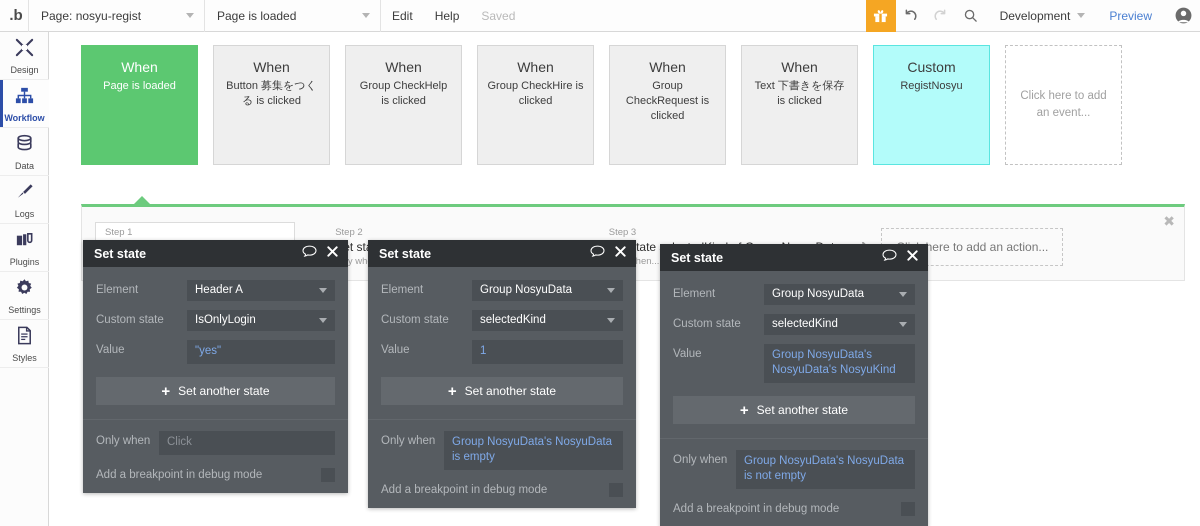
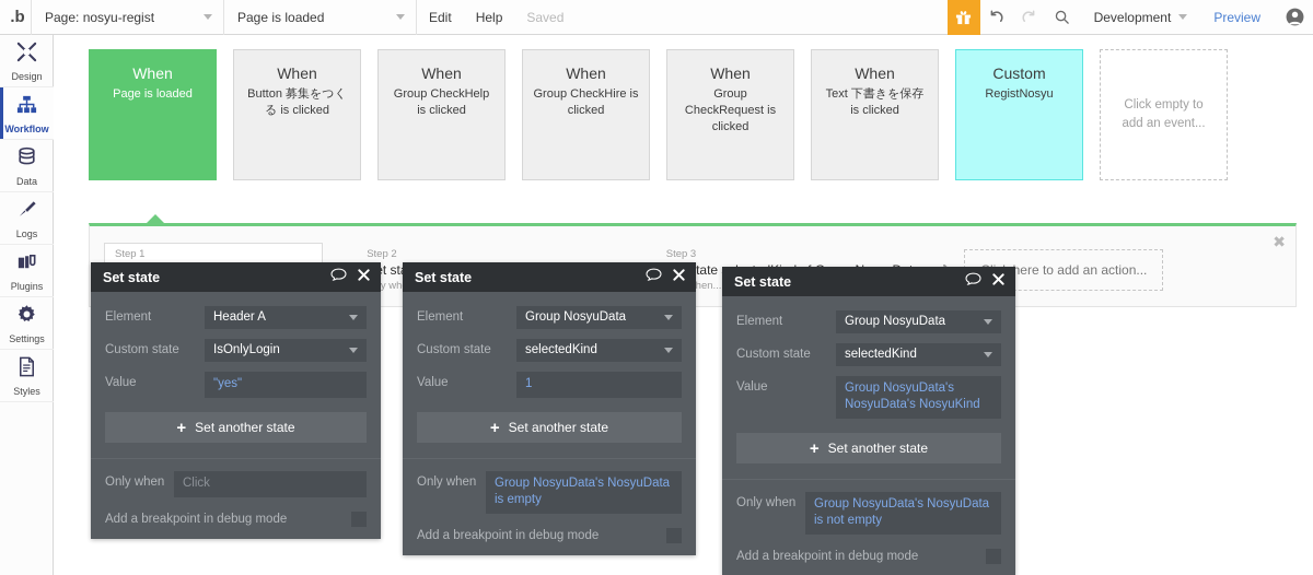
  .b
  Page: nosyu-regist
  Page is loaded
  Edit
  Help
  Saved
  Development
  Preview
  Design
  Workflow
  Data
  Logs
  Plugins
  Settings
  Styles
  When
  Page is loaded
  When
  Button 募集をつくる is clicked
  When
  Group CheckHelp is clicked
  When
  Group CheckHire is clicked
  When
  Group CheckRequest is clicked
  When
  Text 下書きを保存 is clicked
  Custom
  RegistNosyu
- Click here to add an event...
+ Click empty to add an event...
  ✖
  Step 1
  Step 2
  Step 3
  here to add an action...
  Set state
  Element
  Header A
  Custom state
  IsOnlyLogin
  Value
  "yes"
  +
  Set another state
  Only when
  Click
  Add a breakpoint in debug mode
  Set state
  Element
  Group NosyuData
  Custom state
  selectedKind
  Value
  1
  +
  Set another state
  Only when
  Group NosyuData's NosyuData is empty
  Add a breakpoint in debug mode
  Set state
  Element
  Group NosyuData
  Custom state
  selectedKind
  Value
  Group NosyuData's NosyuData's NosyuKind
  +
  Set another state
  Only when
  Group NosyuData's NosyuData is not empty
  Add a breakpoint in debug mode
